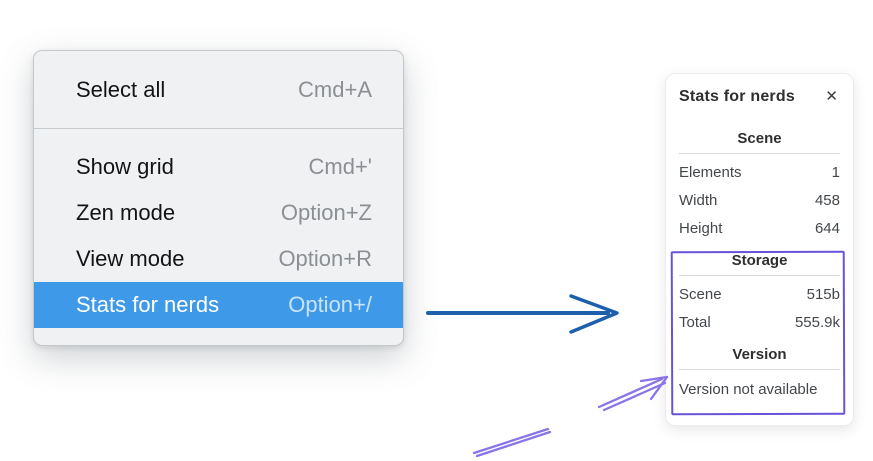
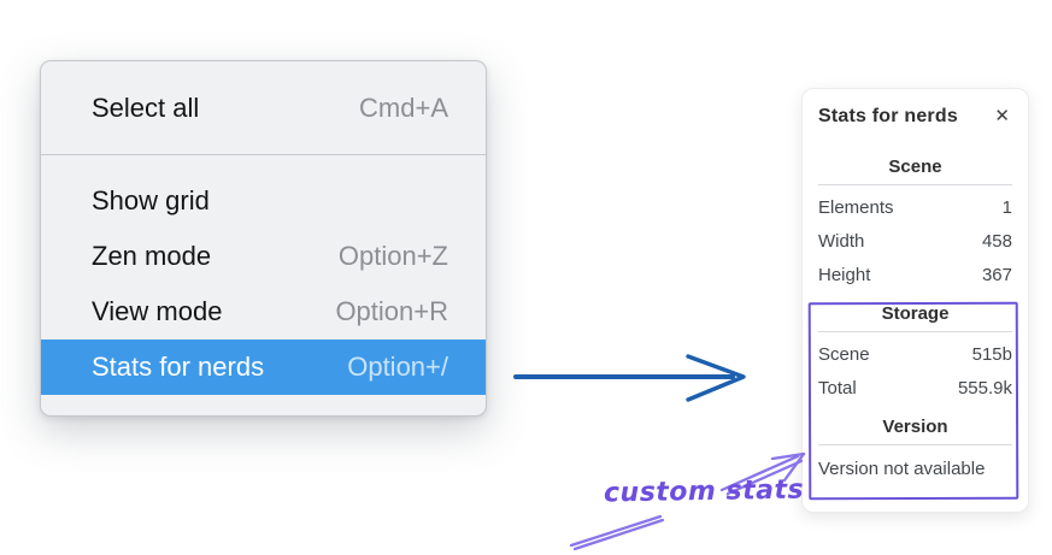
  Select all
  Cmd+A
  Show grid
- Cmd+'
  Zen mode
  Option+Z
  View mode
  Option+R
  Stats for nerds
  Option+/
  Stats for nerds
  ✕
  Scene
  Elements
  1
  Width
  458
  Height
- 644
+ 367
  Storage
  Scene
  515b
  Total
  555.9k
  Version
  Version not available
+ custom stats
